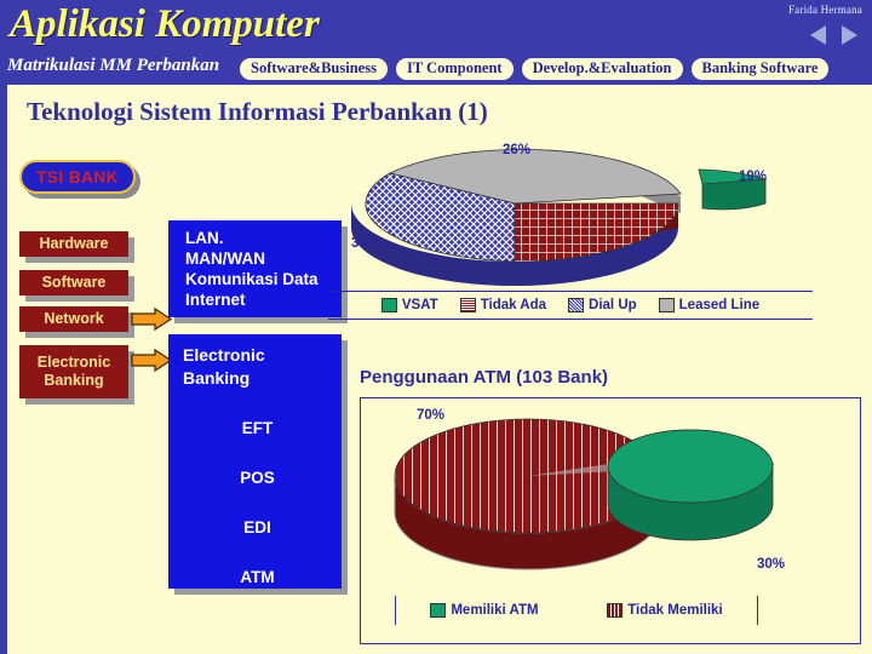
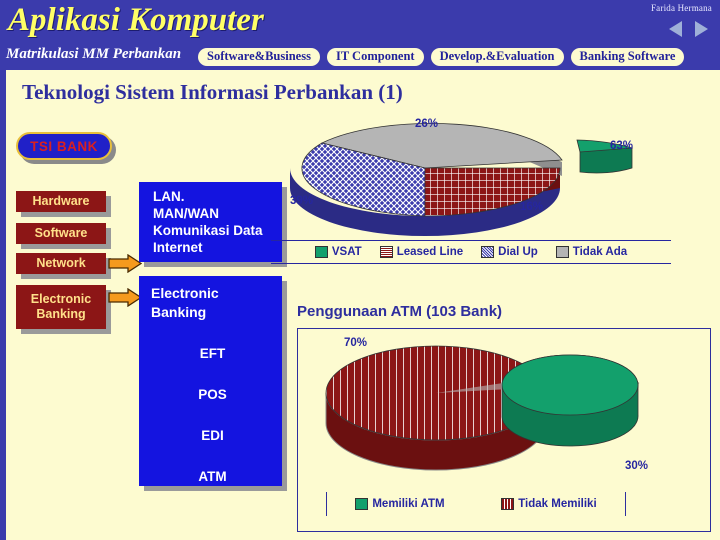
  Aplikasi Komputer
  Matrikulasi MM Perbankan
  Farida Hermana
  Software&Business
  IT Component
  Develop.&Evaluation
  Banking Software
  Teknologi Sistem Informasi Perbankan (1)
  TSI BANK
  Hardware
  Software
  Network
  Electronic
  Banking
  LAN.
  MAN/WAN
  Komunikasi Data
  Internet
  Electronic
  Banking
  EFT
  POS
  EDI
  ATM
  26%
- 19%
+ 63%
  16%
  39%
  VSAT
- Tidak Ada
+ Leased Line
  Dial Up
- Leased Line
+ Tidak Ada
  Penggunaan ATM (103 Bank)
  70%
  30%
  Memiliki ATM
  Tidak Memiliki
